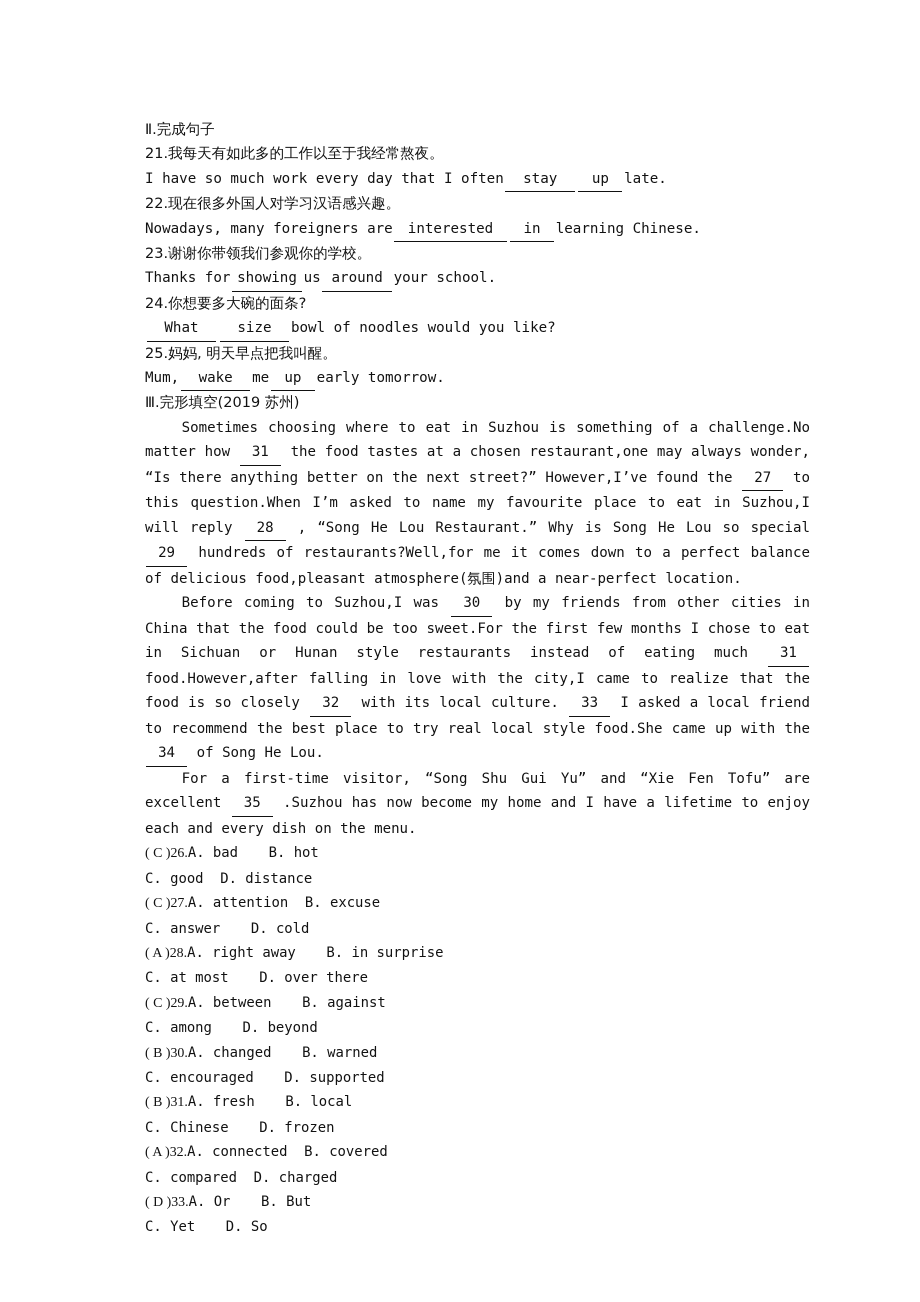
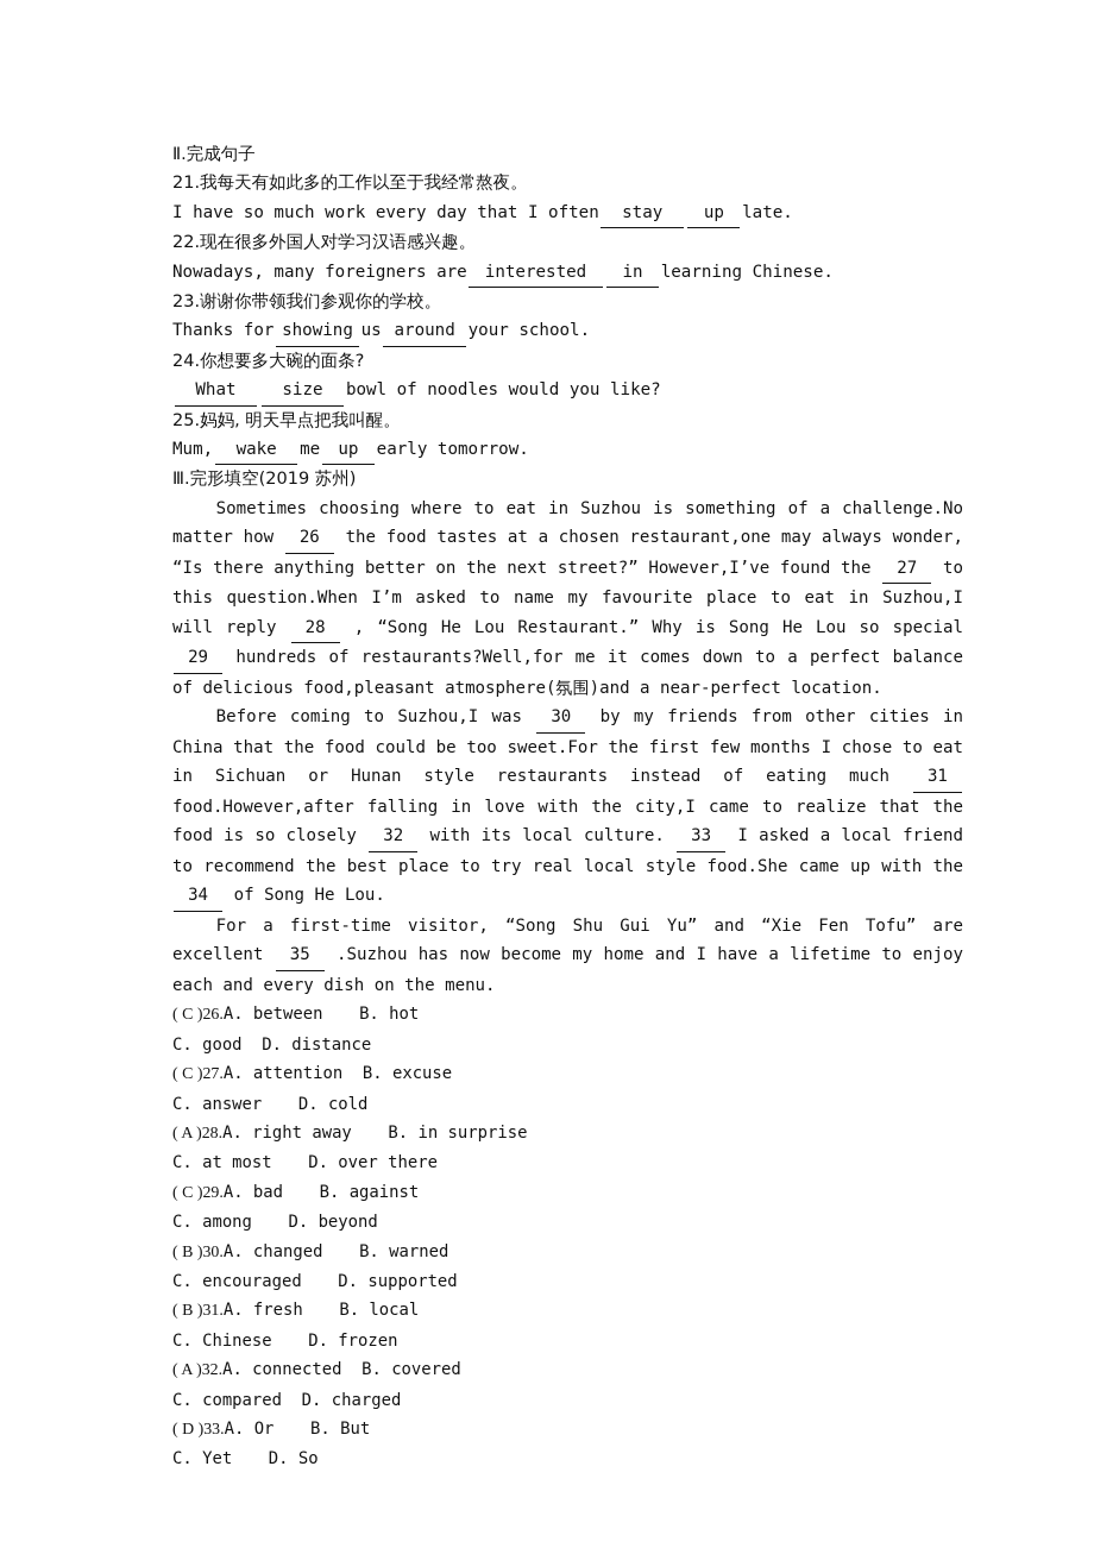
  Ⅱ.完成句子
  21.我每天有如此多的工作以至于我经常熬夜。
  I have so much work every day that I often stay up late.
  22.现在很多外国人对学习汉语感兴趣。
  Nowadays, many foreigners are interested in learning Chinese.
  23.谢谢你带领我们参观你的学校。
  Thanks for showing us around your school.
  24.你想要多大碗的面条?
  What size bowl of noodles would you like?
  25.妈妈, 明天早点把我叫醒。
  Mum, wake me up early tomorrow.
  Ⅲ.完形填空(2019 苏州)
- Sometimes choosing where to eat in Suzhou is something of a challenge.No matter how 31 the food tastes at a chosen restaurant,one may always wonder, “Is there anything better on the next street?” However,I’ve found the 27 to this question.When I’m asked to name my favourite place to eat in Suzhou,I will reply 28 , “Song He Lou Restaurant.” Why is Song He Lou so special 29 hundreds of restaurants?Well,for me it comes down to a perfect balance of delicious food,pleasant atmosphere(氛围)and a near-perfect location.
+ Sometimes choosing where to eat in Suzhou is something of a challenge.No matter how 26 the food tastes at a chosen restaurant,one may always wonder, “Is there anything better on the next street?” However,I’ve found the 27 to this question.When I’m asked to name my favourite place to eat in Suzhou,I will reply 28 , “Song He Lou Restaurant.” Why is Song He Lou so special 29 hundreds of restaurants?Well,for me it comes down to a perfect balance of delicious food,pleasant atmosphere(氛围)and a near-perfect location.
  Before coming to Suzhou,I was 30 by my friends from other cities in China that the food could be too sweet.For the first few months I chose to eat in Sichuan or Hunan style restaurants instead of eating much 31 food.However,after falling in love with the city,I came to realize that the food is so closely 32 with its local culture. 33 I asked a local friend to recommend the best place to try real local style food.She came up with the 34 of Song He Lou.
  For a first-time visitor, “Song Shu Gui Yu” and “Xie Fen Tofu” are excellent 35 .Suzhou has now become my home and I have a lifetime to enjoy each and every dish on the menu.
- ( C )26.A. bad B. hot
+ ( C )26.A. between B. hot
  C. good D. distance
  ( C )27.A. attention B. excuse
  C. answer D. cold
  ( A )28.A. right away B. in surprise
  C. at most D. over there
- ( C )29.A. between B. against
+ ( C )29.A. bad B. against
  C. among D. beyond
  ( B )30.A. changed B. warned
  C. encouraged D. supported
  ( B )31.A. fresh B. local
  C. Chinese D. frozen
  ( A )32.A. connected B. covered
  C. compared D. charged
  ( D )33.A. Or B. But
  C. Yet D. So
